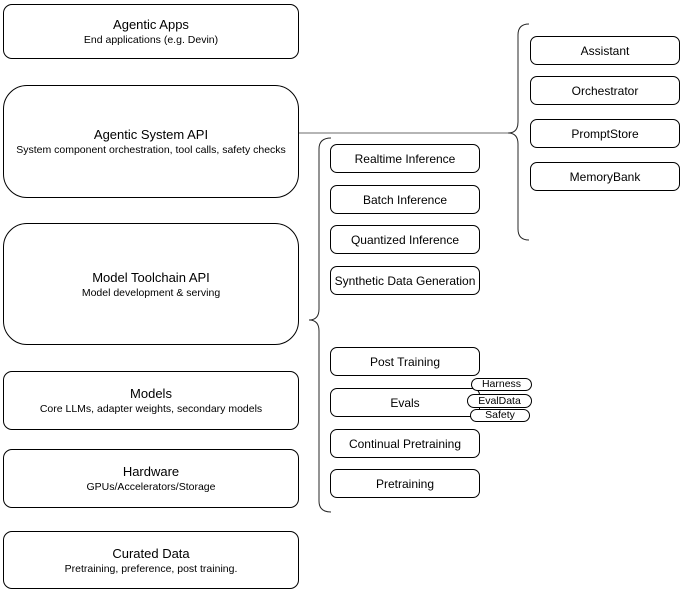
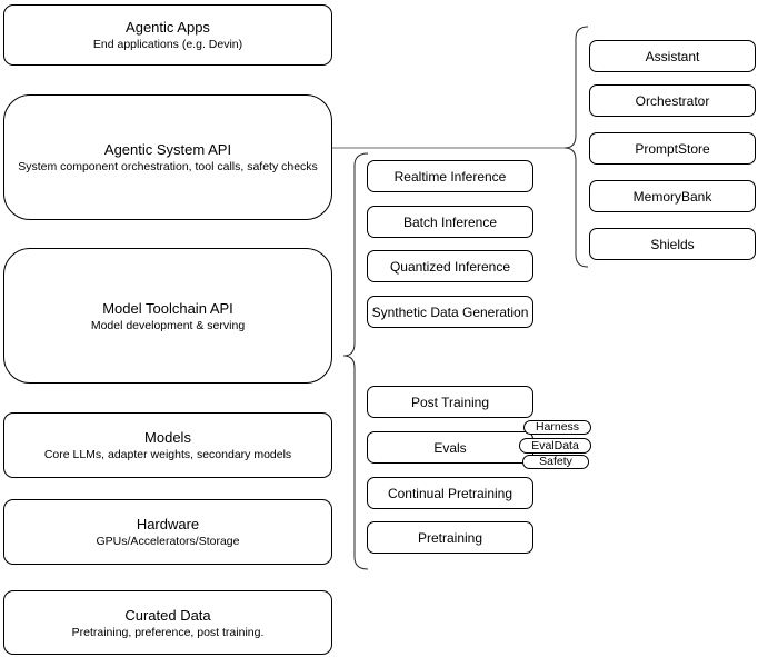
  Agentic Apps
  End applications (e.g. Devin)
  Agentic System API
  System component orchestration, tool calls, safety checks
  Model Toolchain API
  Model development & serving
  Models
  Core LLMs, adapter weights, secondary models
  Hardware
  GPUs/Accelerators/Storage
  Curated Data
  Pretraining, preference, post training.
  Realtime Inference
  Batch Inference
  Quantized Inference
  Synthetic Data Generation
  Post Training
  Evals
  Continual Pretraining
  Pretraining
  Harness
  EvalData
  Safety
  Assistant
  Orchestrator
  PromptStore
  MemoryBank
+ Shields
